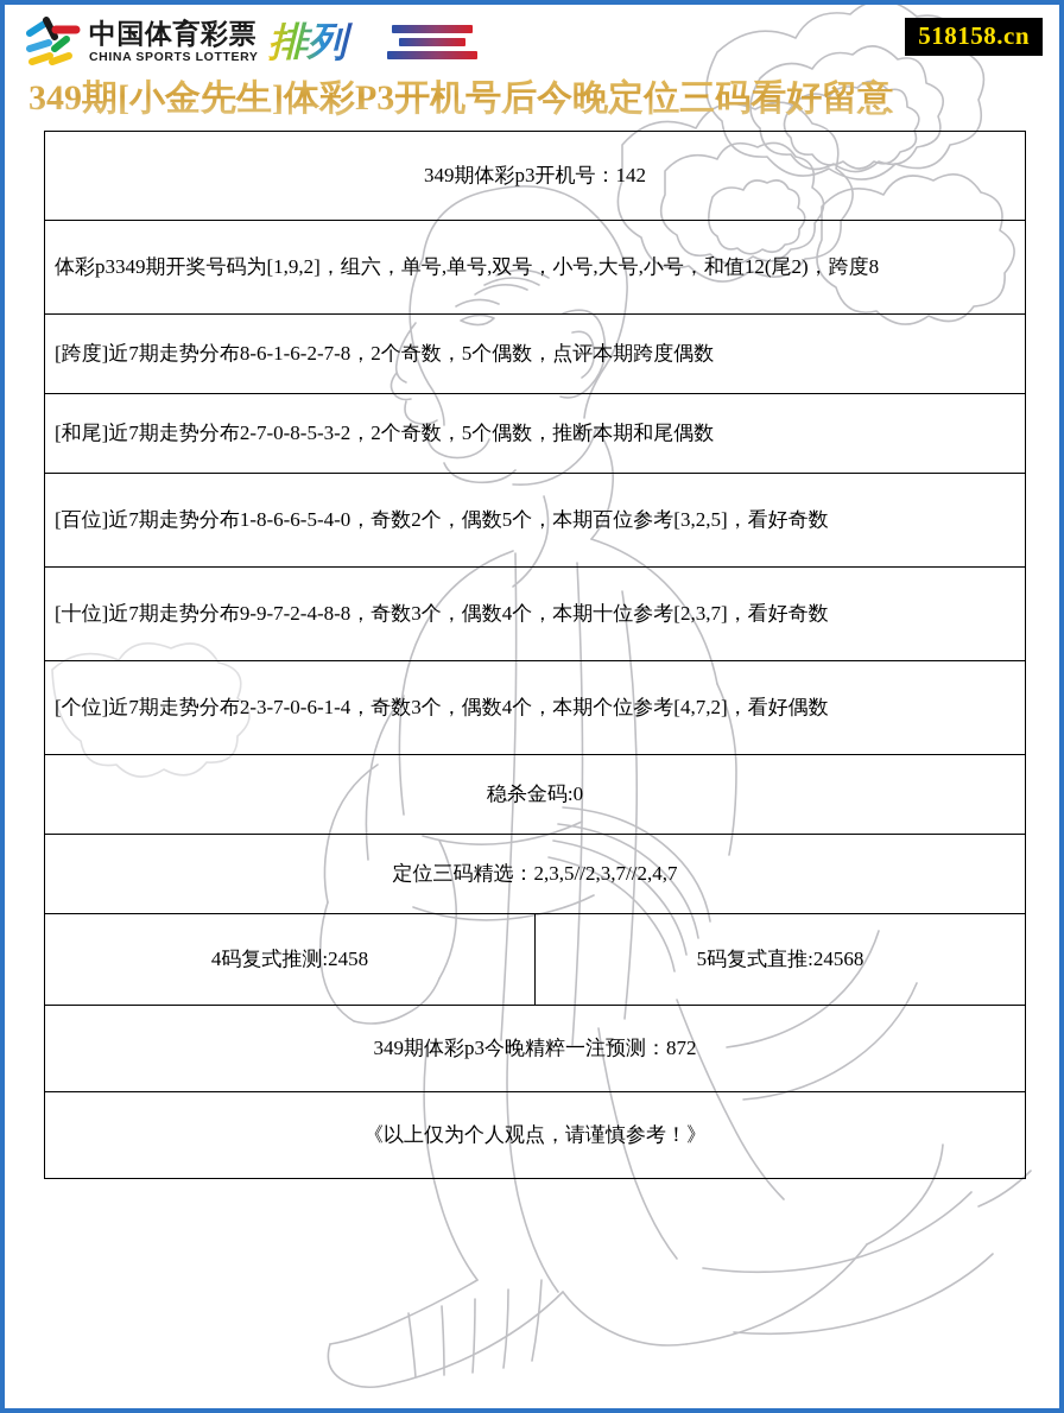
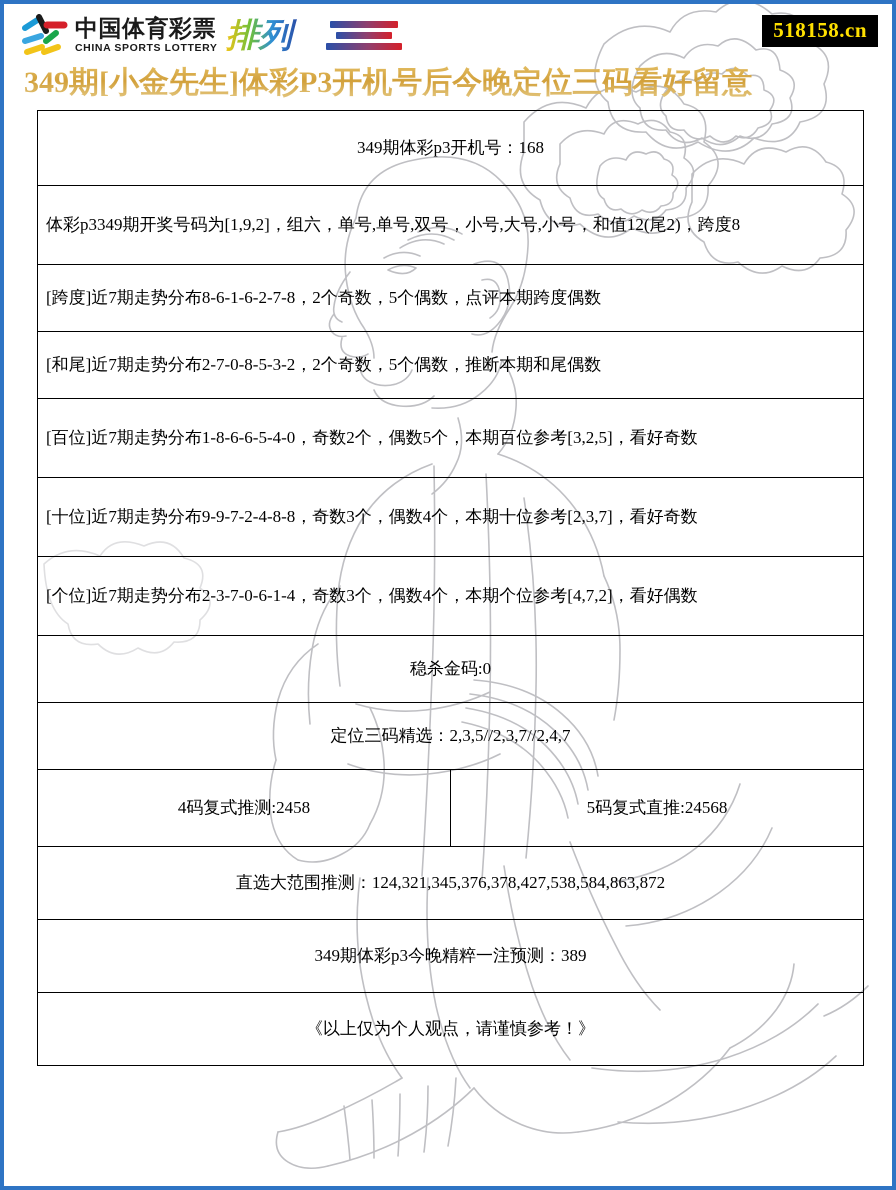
  中国体育彩票
  CHINA SPORTS LOTTERY
  排列
  518158.cn
  349期[小金先生]体彩P3开机号后今晚定位三码看好留意
- 349期体彩p3开机号：142
+ 349期体彩p3开机号：168
  体彩p3349期开奖号码为[1,9,2]，组六，单号,单号,双号，小号,大号,小号，和值12(尾2)，跨度8
  [跨度]近7期走势分布8-6-1-6-2-7-8，2个奇数，5个偶数，点评本期跨度偶数
  [和尾]近7期走势分布2-7-0-8-5-3-2，2个奇数，5个偶数，推断本期和尾偶数
  [百位]近7期走势分布1-8-6-6-5-4-0，奇数2个，偶数5个，本期百位参考[3,2,5]，看好奇数
  [十位]近7期走势分布9-9-7-2-4-8-8，奇数3个，偶数4个，本期十位参考[2,3,7]，看好奇数
  [个位]近7期走势分布2-3-7-0-6-1-4，奇数3个，偶数4个，本期个位参考[4,7,2]，看好偶数
  稳杀金码:0
  定位三码精选：2,3,5//2,3,7//2,4,7
  4码复式推测:2458	5码复式直推:24568
+ 直选大范围推测：124,321,345,376,378,427,538,584,863,872
- 349期体彩p3今晚精粹一注预测：872
+ 349期体彩p3今晚精粹一注预测：389
  《以上仅为个人观点，请谨慎参考！》
